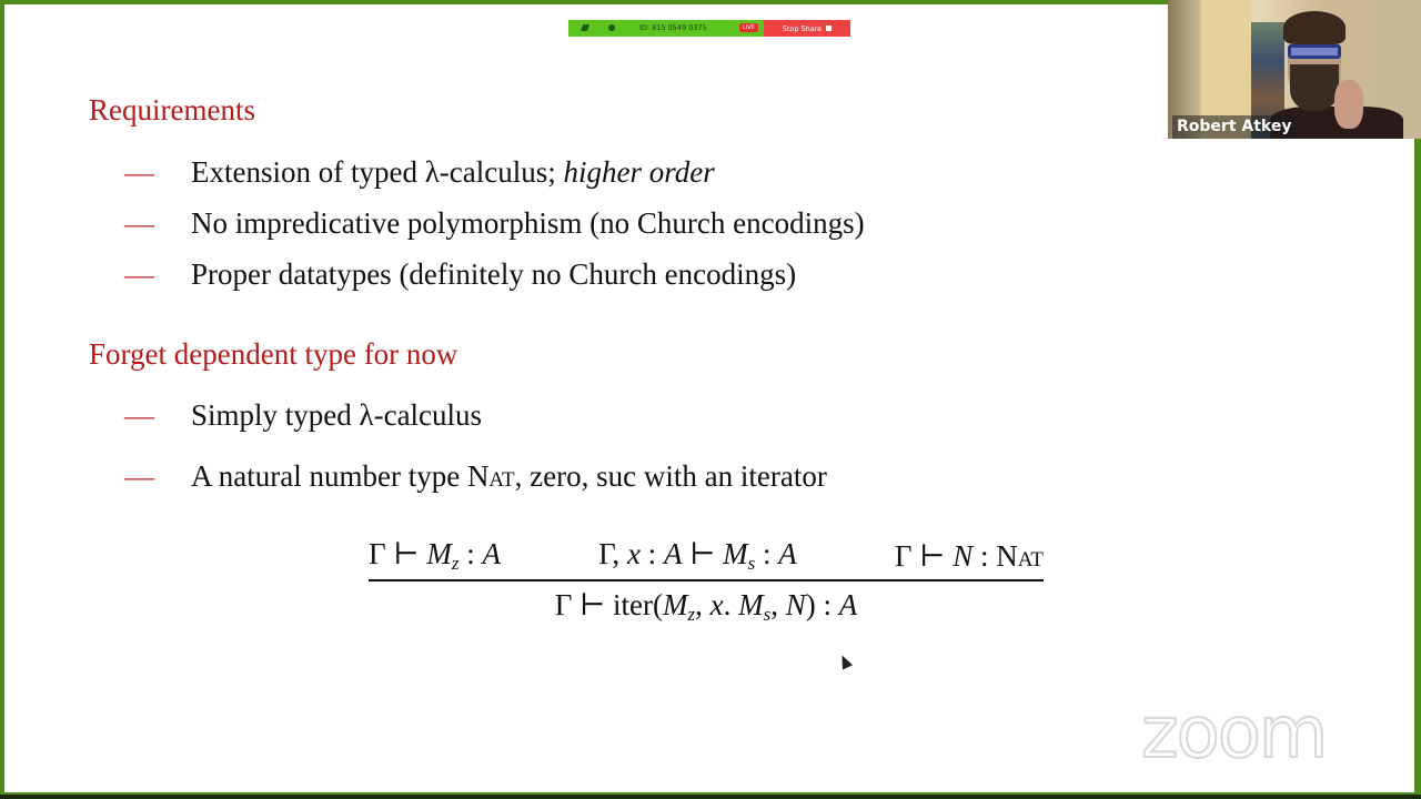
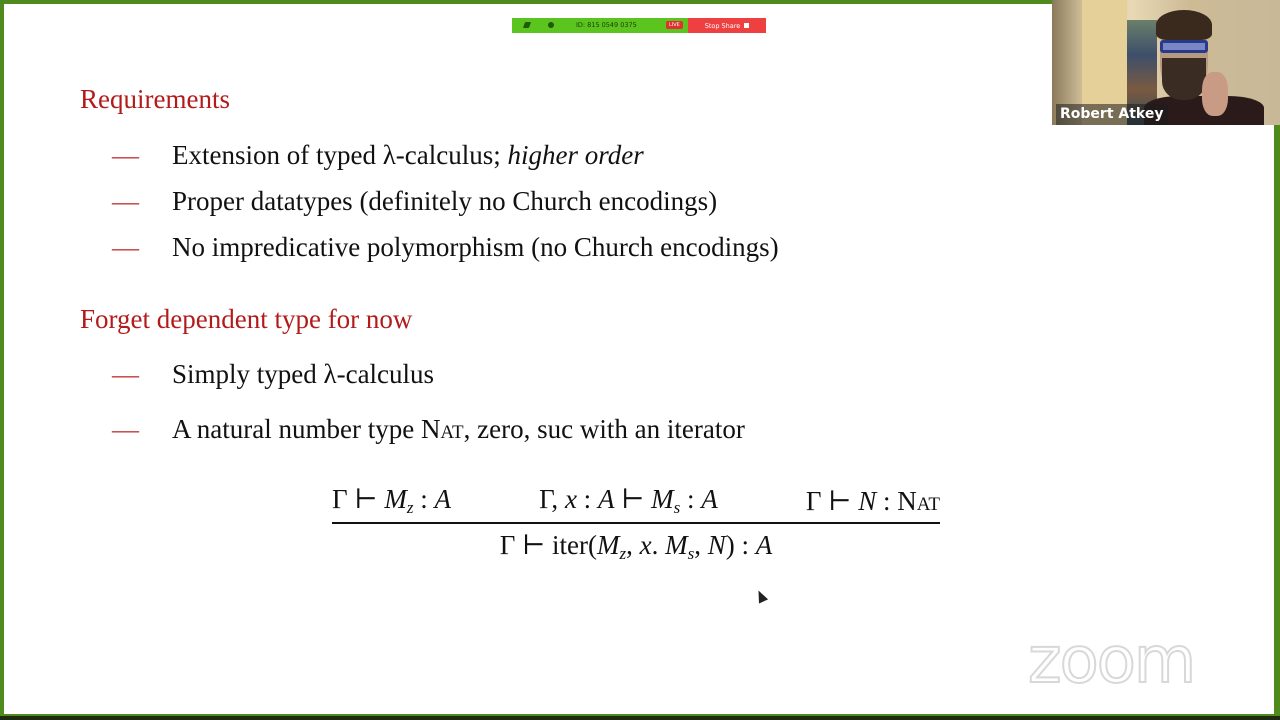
  ID: 815 0549 0375
  Stop Share
  Requirements
  —
  Extension of typed λ-calculus; higher order
  —
- No impredicative polymorphism (no Church encodings)
+ Proper datatypes (definitely no Church encodings)
  —
- Proper datatypes (definitely no Church encodings)
+ No impredicative polymorphism (no Church encodings)
  Forget dependent type for now
  —
  Simply typed λ-calculus
  —
  A natural number type Nat, zero, suc with an iterator
  Γ ⊢ Mz : A
  Γ, x : A ⊢ Ms : A
  Γ ⊢ N : Nat
  Γ ⊢ iter(Mz, x. Ms, N) : A
  zoom
  Robert Atkey
